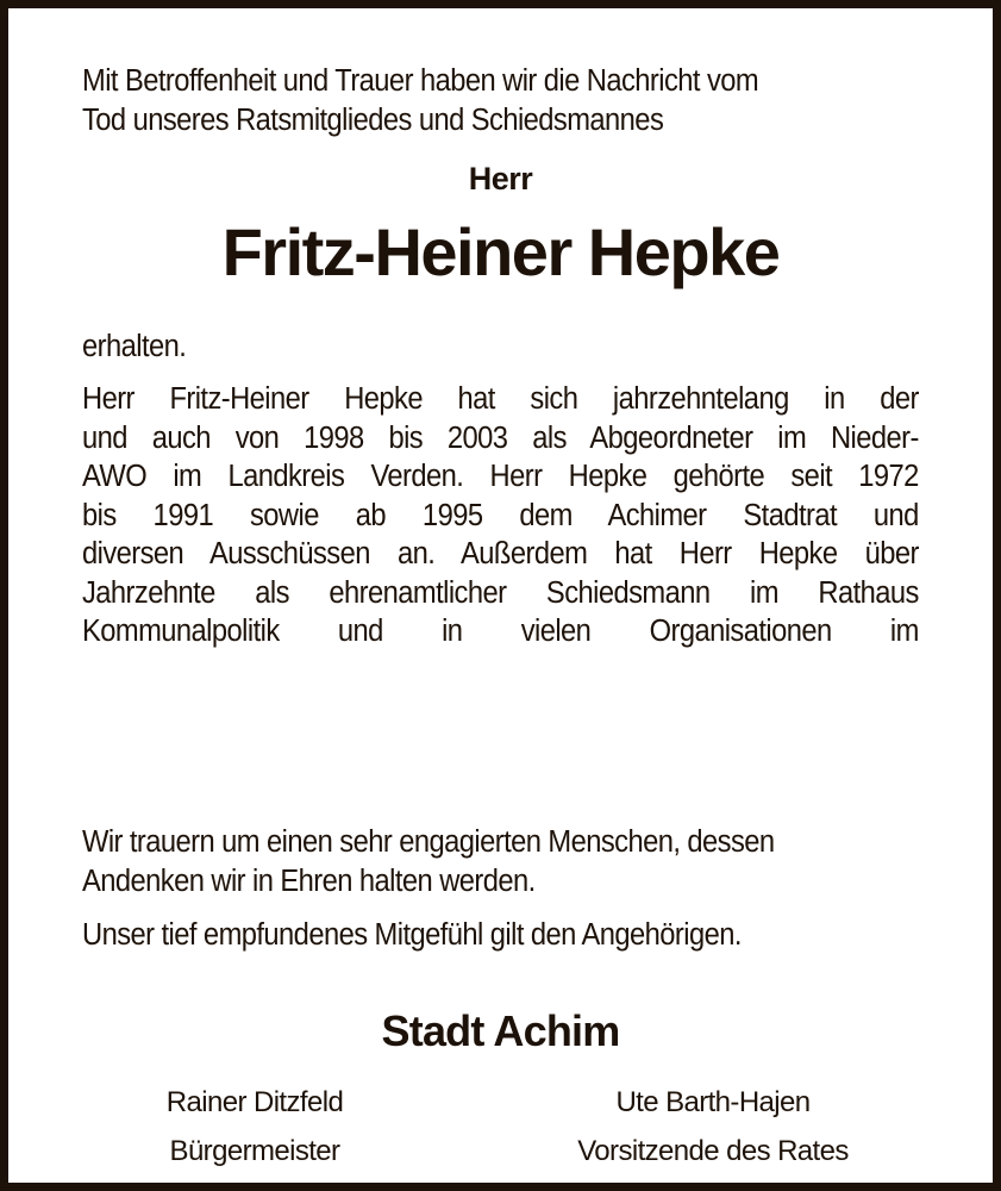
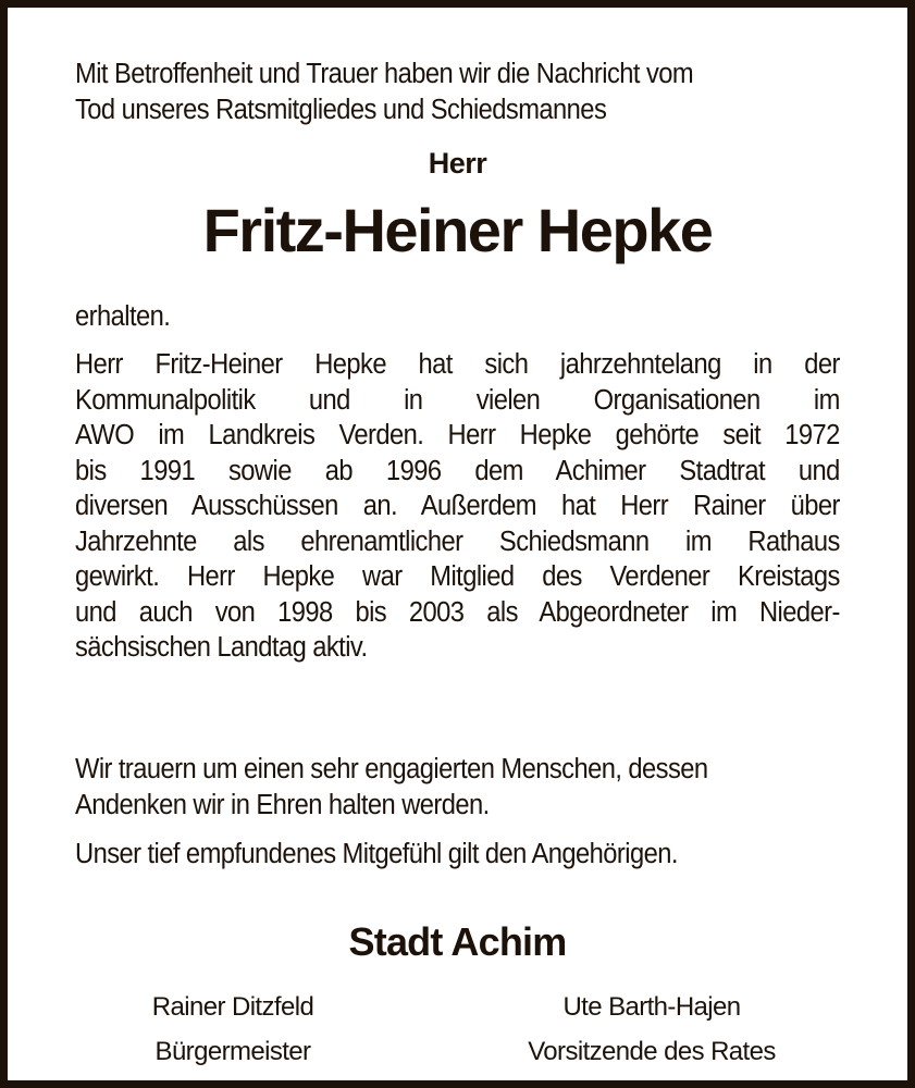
  Mit Betroffenheit und Trauer haben wir die Nachricht vom
  Tod unseres Ratsmitgliedes und Schiedsmannes
  Herr
  Fritz-Heiner Hepke
  erhalten.
  Herr Fritz-Heiner Hepke hat sich jahrzehntelang in der
- und auch von 1998 bis 2003 als Abgeordneter im Nieder-
+ Kommunalpolitik und in vielen Organisationen im
  AWO im Landkreis Verden. Herr Hepke gehörte seit 1972
- bis 1991 sowie ab 1995 dem Achimer Stadtrat und
+ bis 1991 sowie ab 1996 dem Achimer Stadtrat und
- diversen Ausschüssen an. Außerdem hat Herr Hepke über
+ diversen Ausschüssen an. Außerdem hat Herr Rainer über
  Jahrzehnte als ehrenamtlicher Schiedsmann im Rathaus
+ gewirkt. Herr Hepke war Mitglied des Verdener Kreistags
- Kommunalpolitik und in vielen Organisationen im
+ und auch von 1998 bis 2003 als Abgeordneter im Nieder-
+ sächsischen Landtag aktiv.
  Wir trauern um einen sehr engagierten Menschen, dessen
  Andenken wir in Ehren halten werden.
  Unser tief empfundenes Mitgefühl gilt den Angehörigen.
  Stadt Achim
  Rainer Ditzfeld
  Bürgermeister
  Ute Barth-Hajen
  Vorsitzende des Rates
